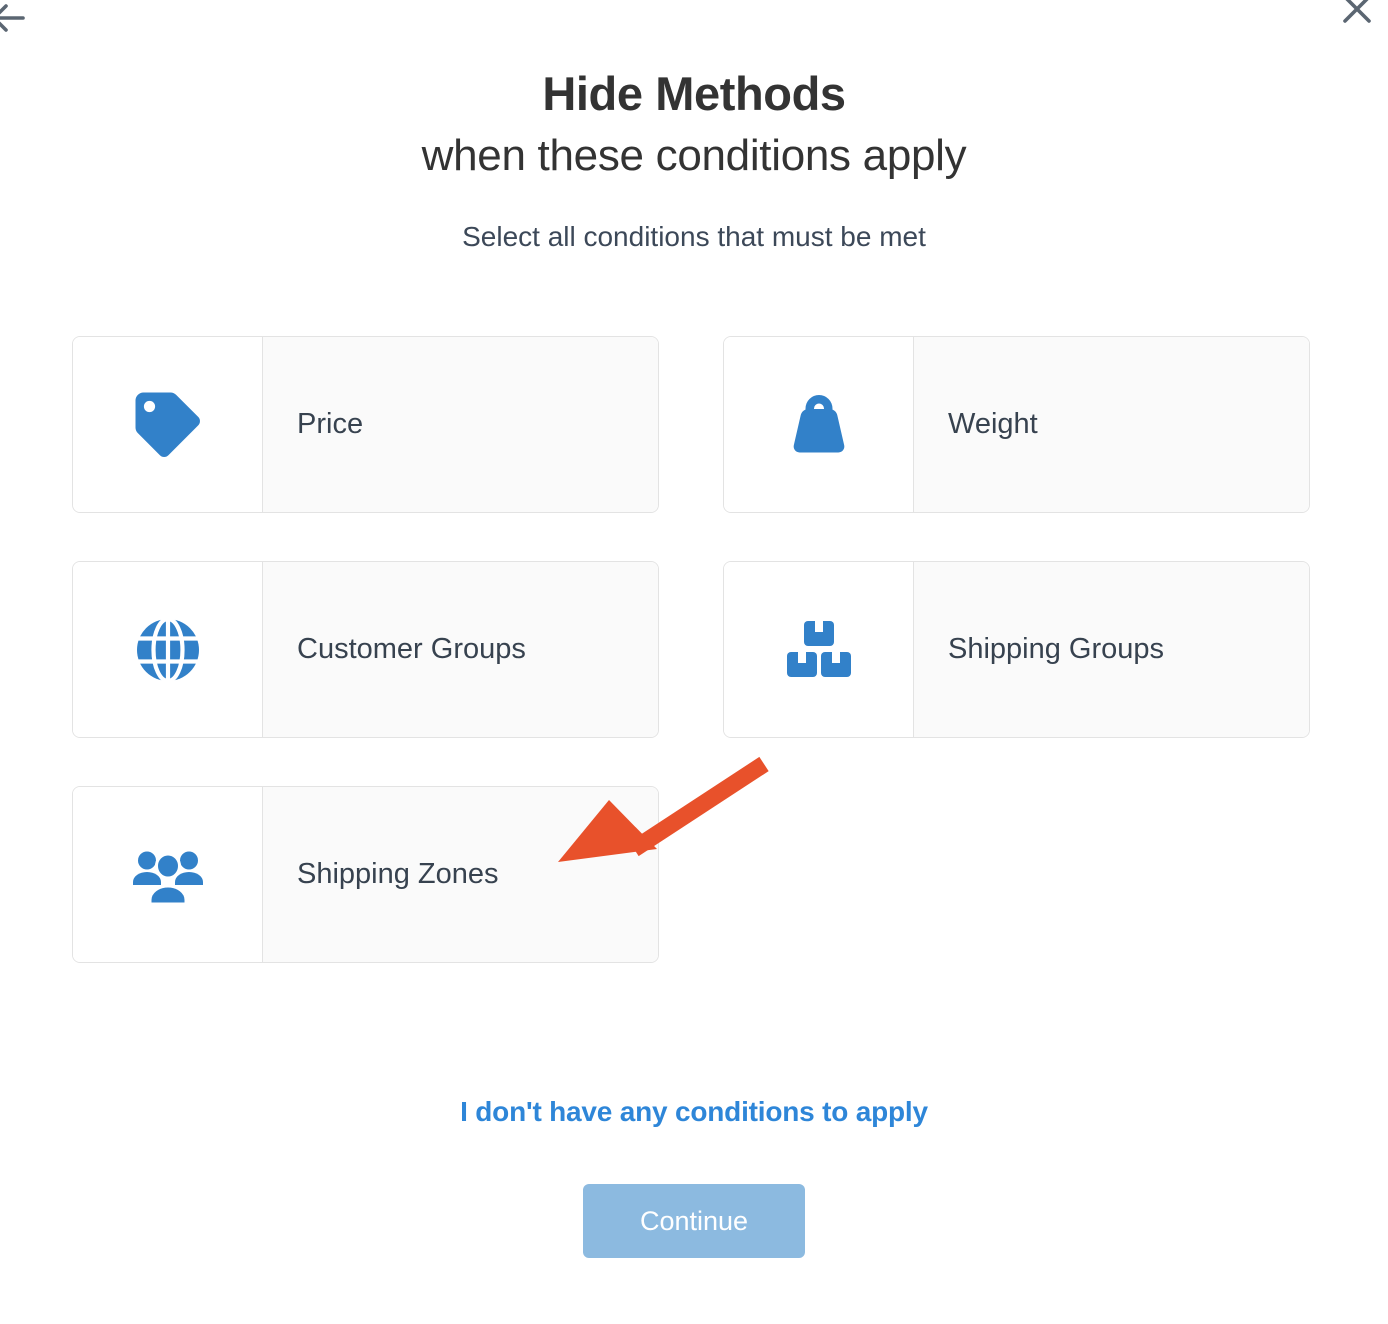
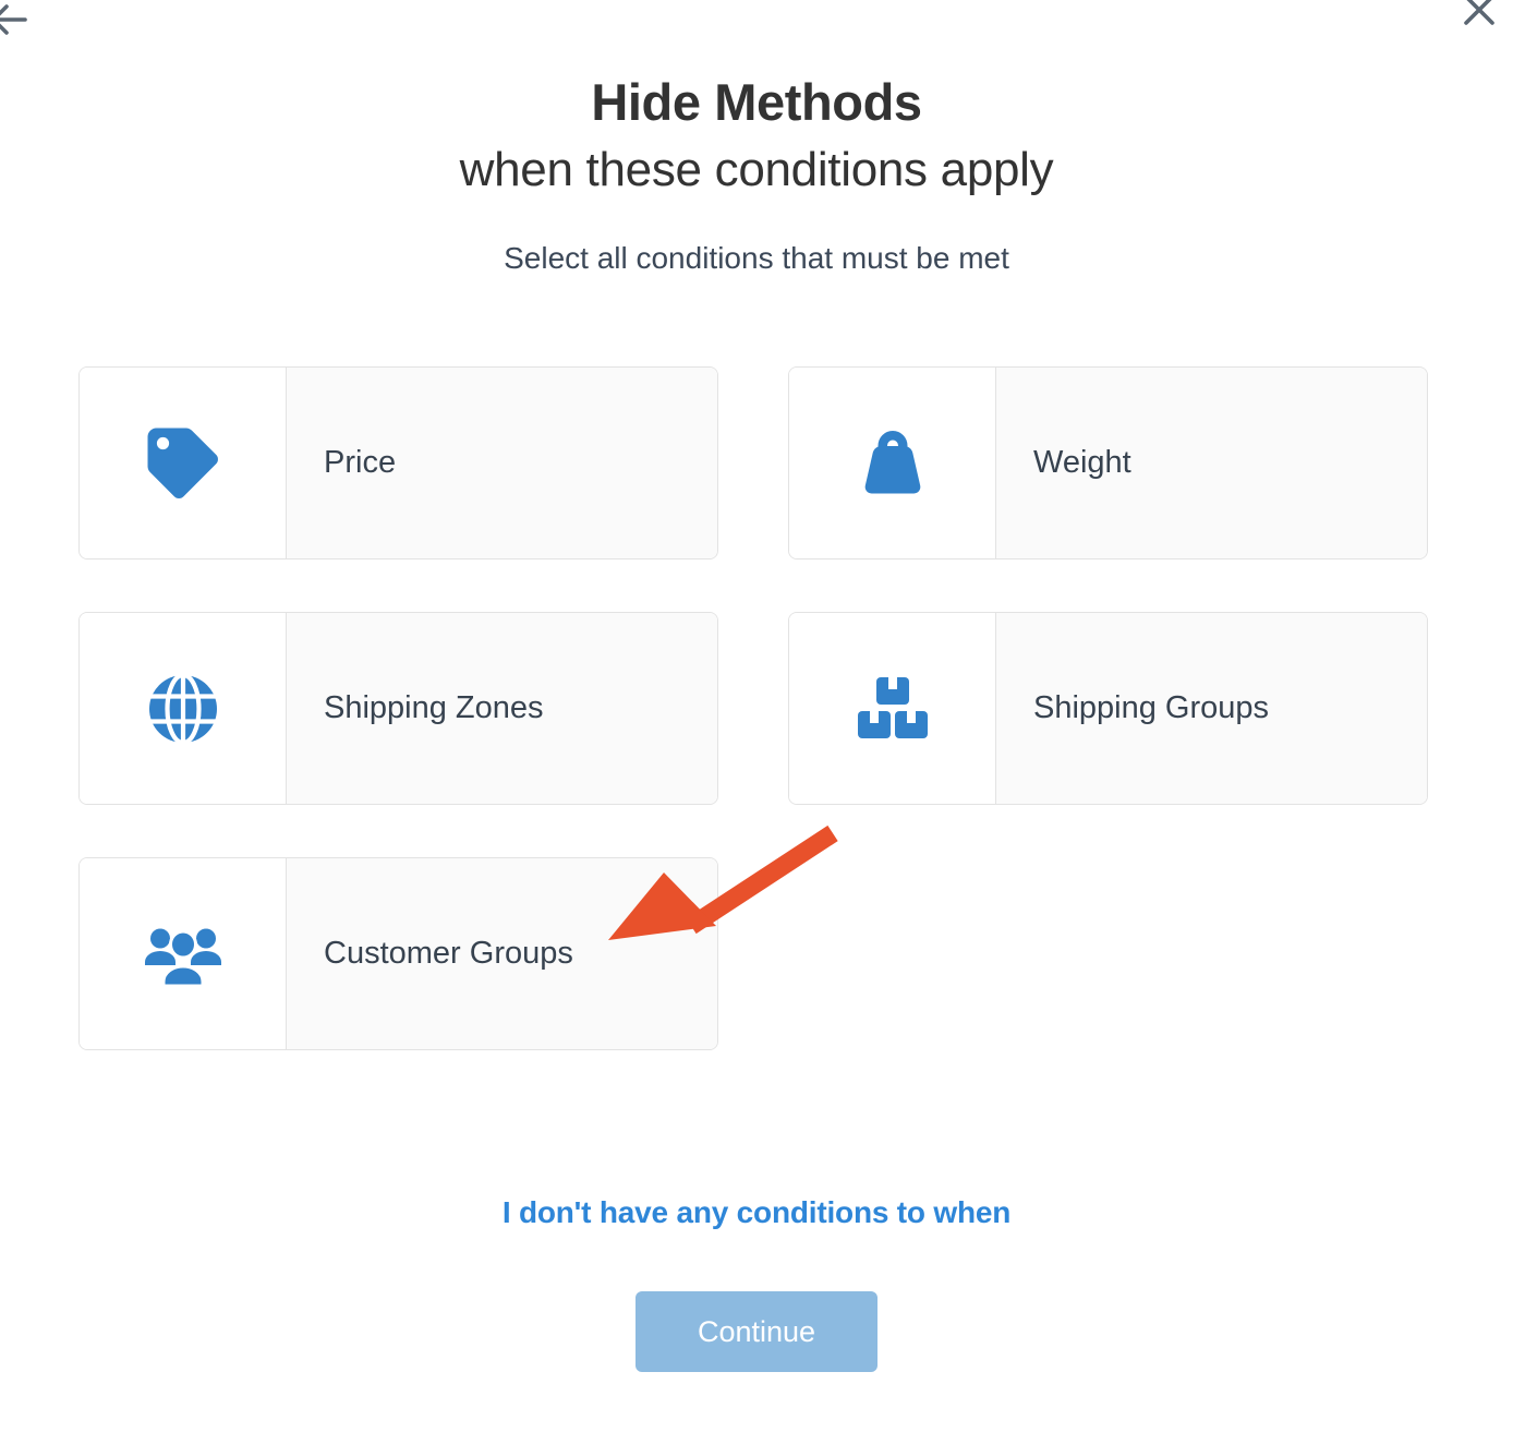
  Hide Methods
  when these conditions apply
  Select all conditions that must be met
  Price
  Weight
- Customer Groups
+ Shipping Zones
  Shipping Groups
- Shipping Zones
+ Customer Groups
- I don't have any conditions to apply
+ I don't have any conditions to when
  Continue
